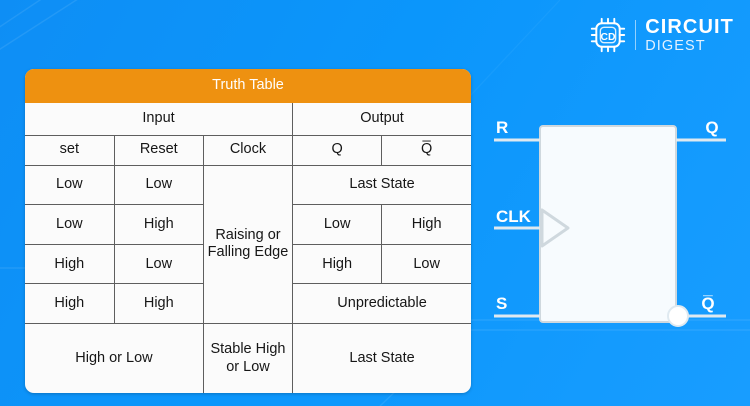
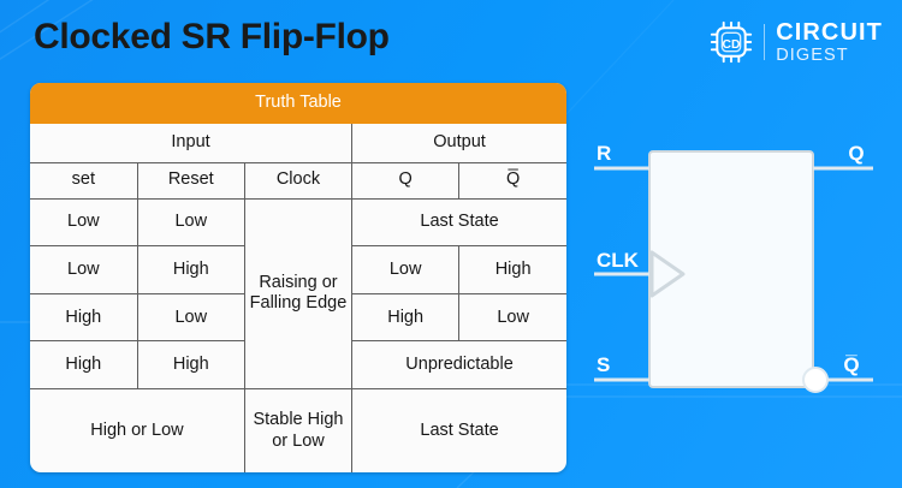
+ Clocked SR Flip-Flop
  CD
  CIRCUIT
  DIGEST
  Truth Table
  Input	Output
  set	Reset	Clock	Q	Q̅
  Low	Low	Raising or Falling Edge	Last State
  Low	High	Low	High
  High	Low	High	Low
  High	High	Unpredictable
  High or Low	Stable High or Low	Last State
  R
  CLK
  S
  Q
  Q̅
